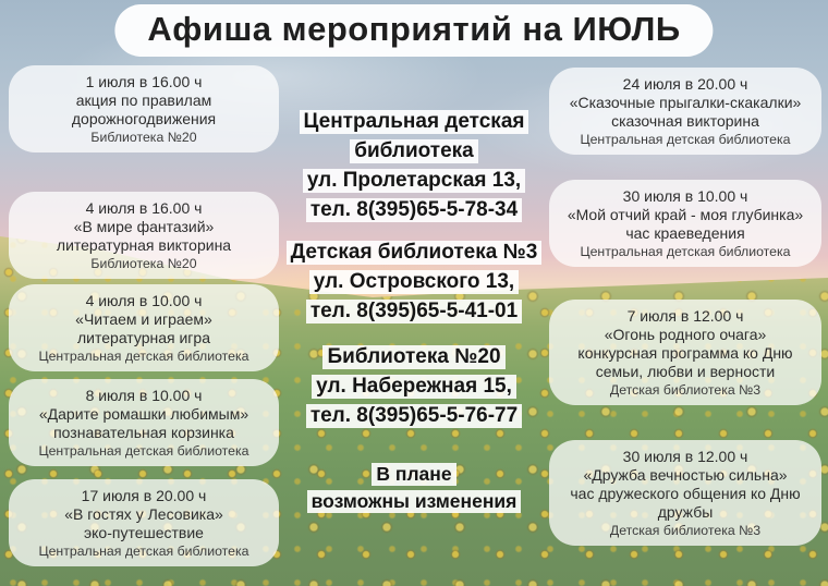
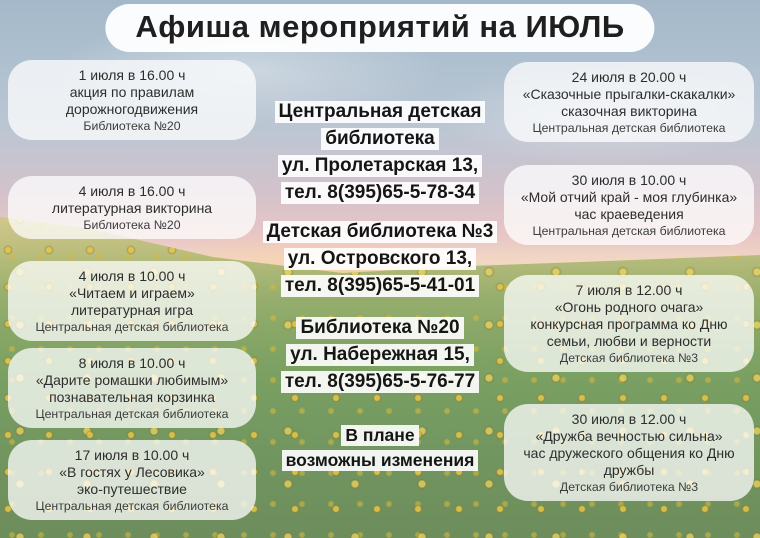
  Афиша мероприятий на ИЮЛЬ
  1 июля в 16.00 ч
  акция по правилам дорожногодвижения
  Библиотека №20
  4 июля в 16.00 ч
- «В мире фантазий»
  литературная викторина
  Библиотека №20
  4 июля в 10.00 ч
  «Читаем и играем»
  литературная игра
  Центральная детская библиотека
  8 июля в 10.00 ч
  «Дарите ромашки любимым»
  познавательная корзинка
  Центральная детская библиотека
- 17 июля в 20.00 ч
+ 17 июля в 10.00 ч
  «В гостях у Лесовика»
  эко-путешествие
  Центральная детская библиотека
  24 июля в 20.00 ч
  «Сказочные прыгалки-скакалки»
  сказочная викторина
  Центральная детская библиотека
  30 июля в 10.00 ч
  «Мой отчий край - моя глубинка»
  час краеведения
  Центральная детская библиотека
  7 июля в 12.00 ч
  «Огонь родного очага»
  конкурсная программа ко Дню семьи, любви и верности
  Детская библиотека №3
  30 июля в 12.00 ч
  «Дружба вечностью сильна»
  час дружеского общения ко Дню дружбы
  Детская библиотека №3
  Центральная детская
  библиотека
  ул. Пролетарская 13,
  тел. 8(395)65-5-78-34
  Детская библиотека №3
  ул. Островского 13,
  тел. 8(395)65-5-41-01
  Библиотека №20
  ул. Набережная 15,
  тел. 8(395)65-5-76-77
  В плане
  возможны изменения
